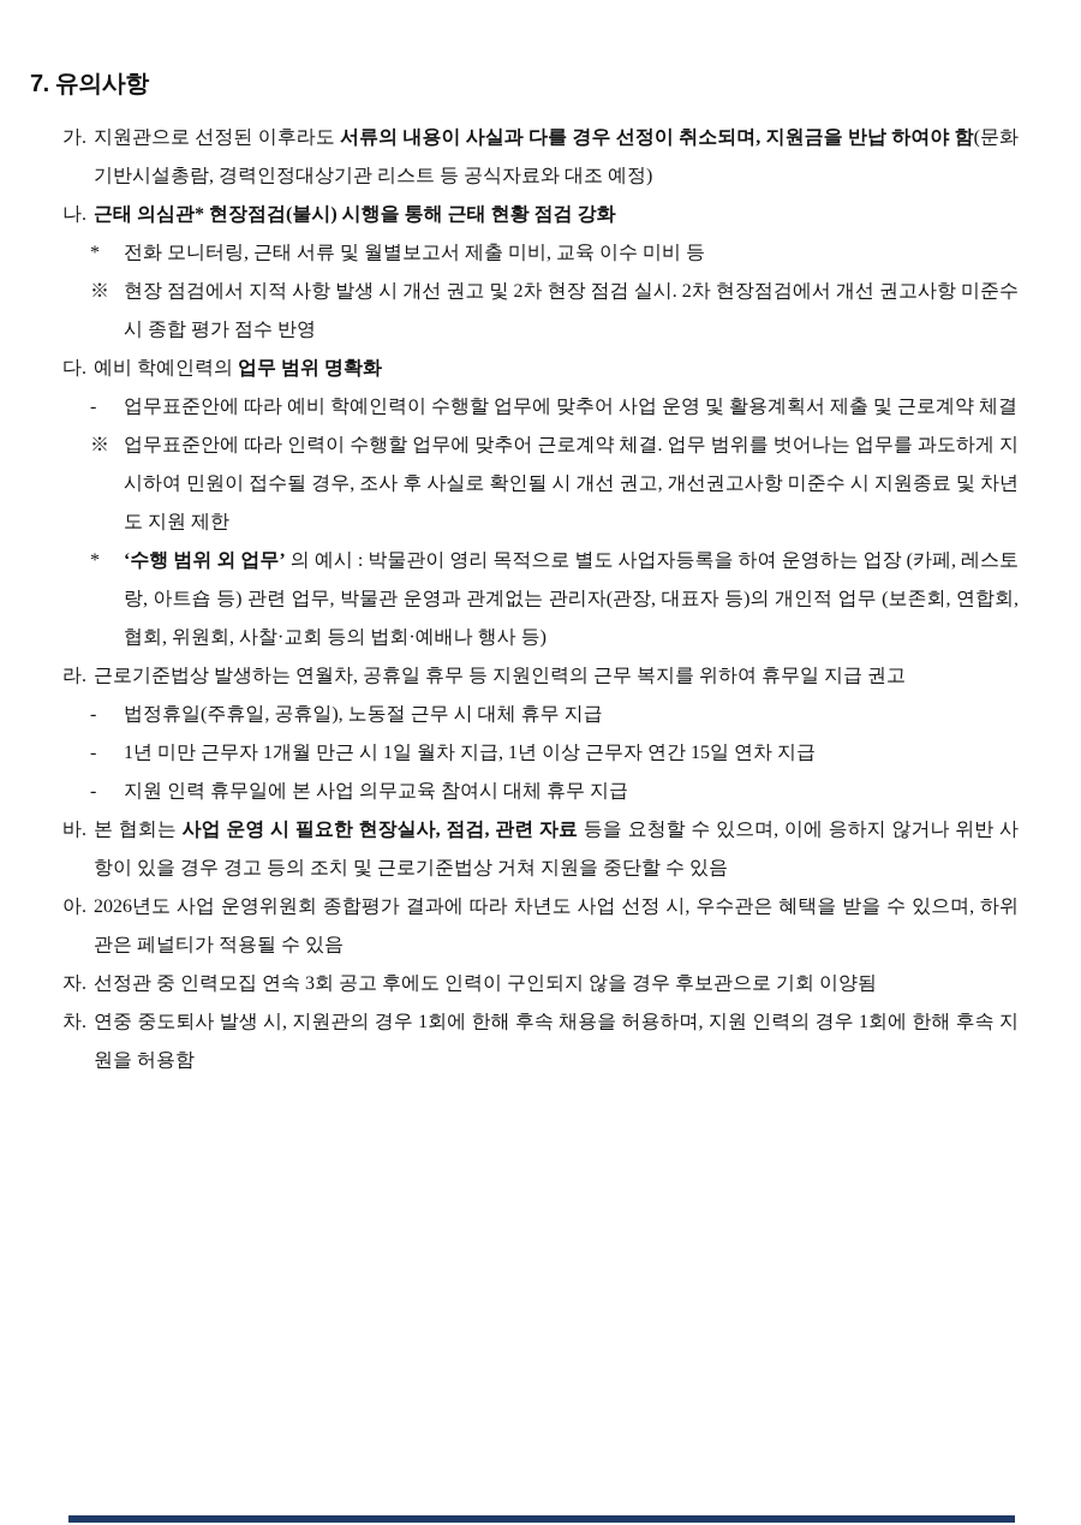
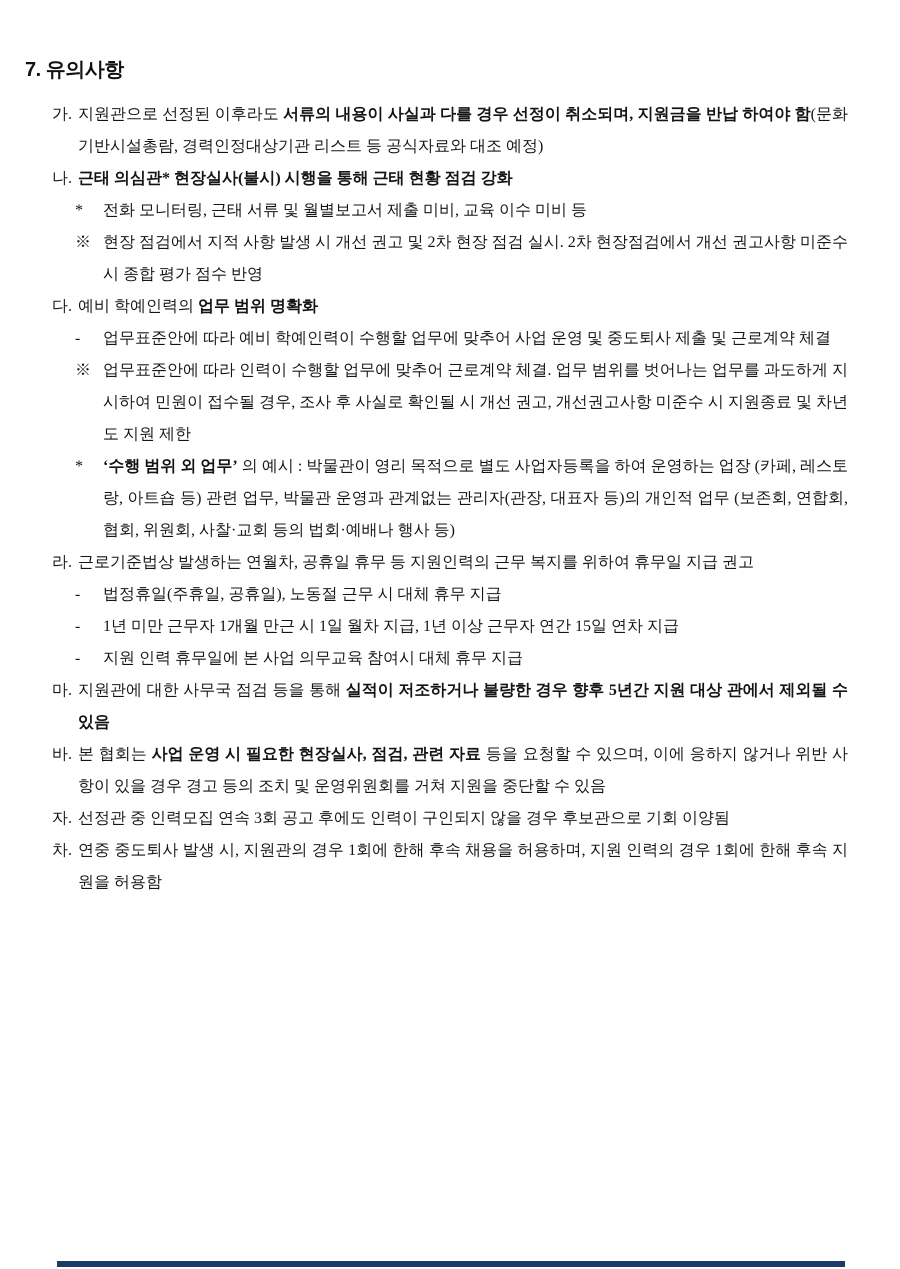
  7. 유의사항
  가.
  지원관으로 선정된 이후라도 서류의 내용이 사실과 다를 경우 선정이 취소되며, 지원금을 반납 하여야 함(문화기반시설총람, 경력인정대상기관 리스트 등 공식자료와 대조 예정)
  나.
- 근태 의심관* 현장점검(불시) 시행을 통해 근태 현황 점검 강화
+ 근태 의심관* 현장실사(불시) 시행을 통해 근태 현황 점검 강화
  *
  전화 모니터링, 근태 서류 및 월별보고서 제출 미비, 교육 이수 미비 등
  ※
  현장 점검에서 지적 사항 발생 시 개선 권고 및 2차 현장 점검 실시. 2차 현장점검에서 개선 권고사항 미준수 시 종합 평가 점수 반영
  다.
  예비 학예인력의 업무 범위 명확화
  -
- 업무표준안에 따라 예비 학예인력이 수행할 업무에 맞추어 사업 운영 및 활용계획서 제출 및 근로계약 체결
+ 업무표준안에 따라 예비 학예인력이 수행할 업무에 맞추어 사업 운영 및 중도퇴사 제출 및 근로계약 체결
  ※
  업무표준안에 따라 인력이 수행할 업무에 맞추어 근로계약 체결. 업무 범위를 벗어나는 업무를 과도하게 지시하여 민원이 접수될 경우, 조사 후 사실로 확인될 시 개선 권고, 개선권고사항 미준수 시 지원종료 및 차년도 지원 제한
  *
  ‘수행 범위 외 업무’ 의 예시 : 박물관이 영리 목적으로 별도 사업자등록을 하여 운영하는 업장 (카페, 레스토랑, 아트숍 등) 관련 업무, 박물관 운영과 관계없는 관리자(관장, 대표자 등)의 개인적 업무 (보존회, 연합회, 협회, 위원회, 사찰·교회 등의 법회·예배나 행사 등)
  라.
  근로기준법상 발생하는 연월차, 공휴일 휴무 등 지원인력의 근무 복지를 위하여 휴무일 지급 권고
  -
  법정휴일(주휴일, 공휴일), 노동절 근무 시 대체 휴무 지급
  -
  1년 미만 근무자 1개월 만근 시 1일 월차 지급, 1년 이상 근무자 연간 15일 연차 지급
  -
  지원 인력 휴무일에 본 사업 의무교육 참여시 대체 휴무 지급
+ 마.
+ 지원관에 대한 사무국 점검 등을 통해 실적이 저조하거나 불량한 경우 향후 5년간 지원 대상 관에서 제외될 수 있음
  바.
- 본 협회는 사업 운영 시 필요한 현장실사, 점검, 관련 자료 등을 요청할 수 있으며, 이에 응하지 않거나 위반 사항이 있을 경우 경고 등의 조치 및 근로기준법상 거쳐 지원을 중단할 수 있음
+ 본 협회는 사업 운영 시 필요한 현장실사, 점검, 관련 자료 등을 요청할 수 있으며, 이에 응하지 않거나 위반 사항이 있을 경우 경고 등의 조치 및 운영위원회를 거쳐 지원을 중단할 수 있음
- 아.
- 2026년도 사업 운영위원회 종합평가 결과에 따라 차년도 사업 선정 시, 우수관은 혜택을 받을 수 있으며, 하위관은 페널티가 적용될 수 있음
  자.
  선정관 중 인력모집 연속 3회 공고 후에도 인력이 구인되지 않을 경우 후보관으로 기회 이양됨
  차.
  연중 중도퇴사 발생 시, 지원관의 경우 1회에 한해 후속 채용을 허용하며, 지원 인력의 경우 1회에 한해 후속 지원을 허용함
